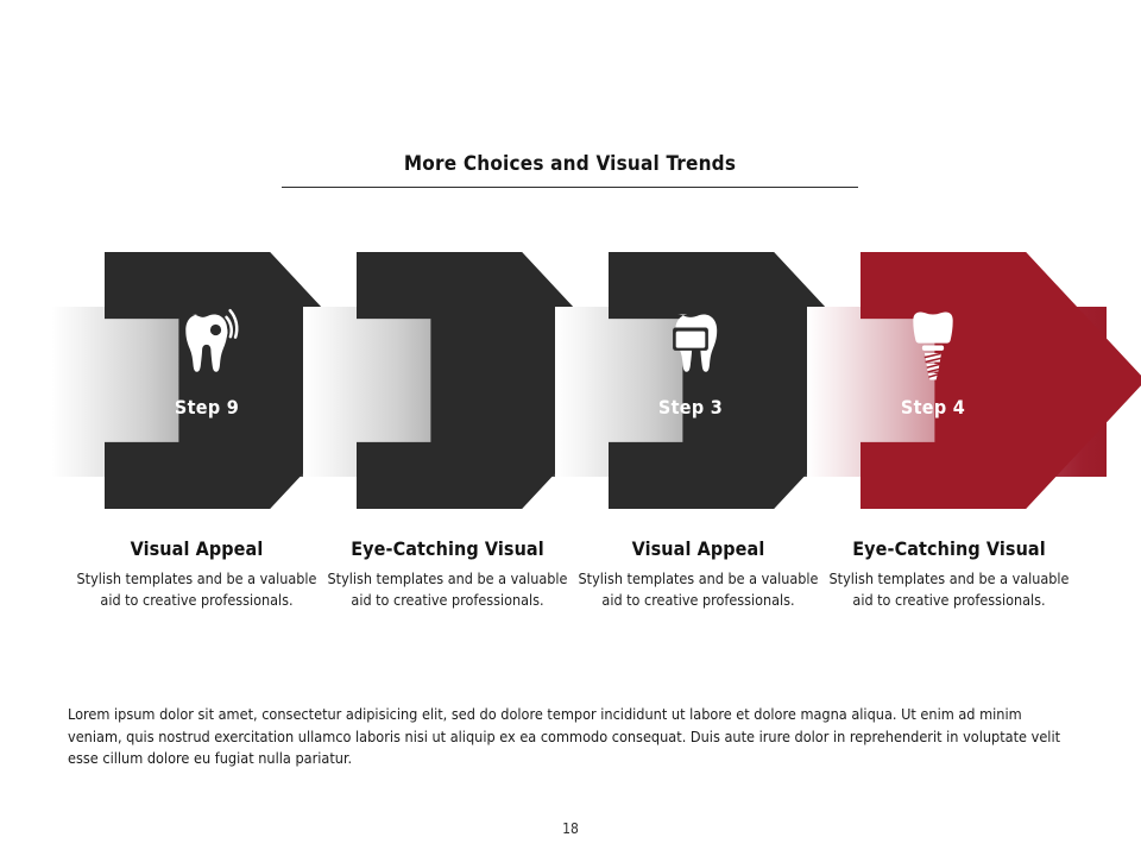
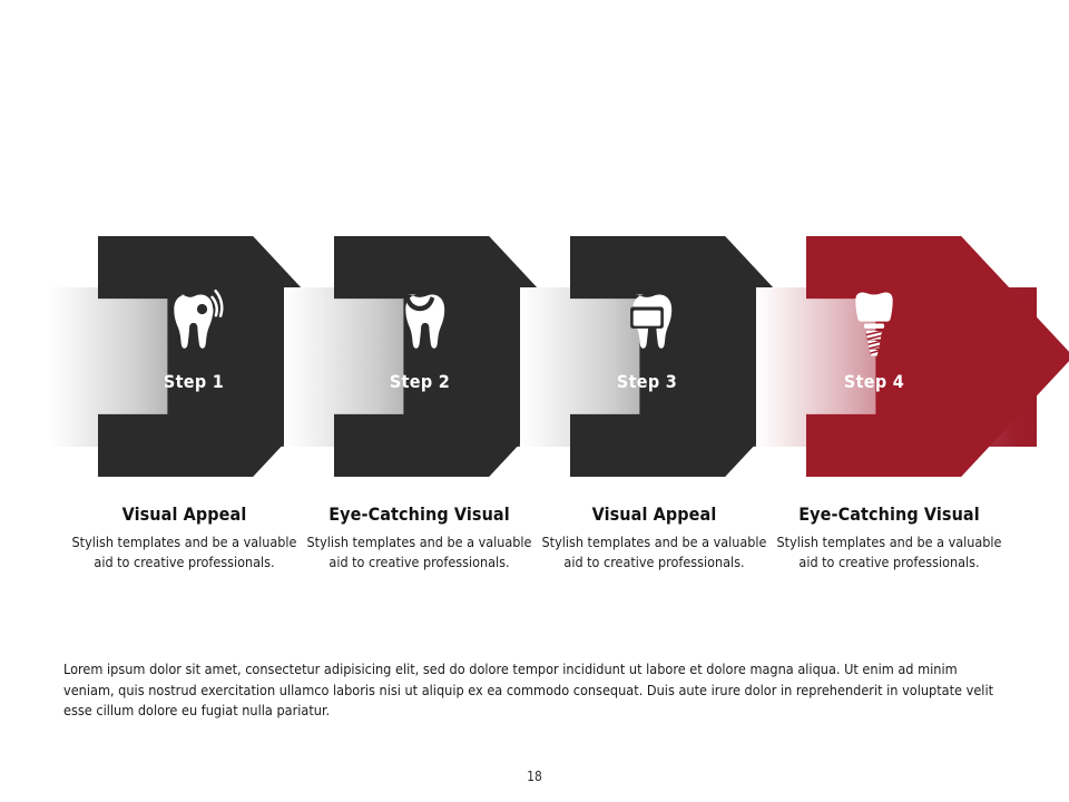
- More Choices and Visual Trends
- Step 9
+ Step 1
+ Step 2
  Step 3
  Step 4
  Visual Appeal
  Stylish templates and be a valuable aid to creative professionals.
  Eye-Catching Visual
  Stylish templates and be a valuable aid to creative professionals.
  Visual Appeal
  Stylish templates and be a valuable aid to creative professionals.
  Eye-Catching Visual
  Stylish templates and be a valuable aid to creative professionals.
  Lorem ipsum dolor sit amet, consectetur adipisicing elit, sed do dolore tempor incididunt ut labore et dolore magna aliqua. Ut enim ad minim veniam, quis nostrud exercitation ullamco laboris nisi ut aliquip ex ea commodo consequat. Duis aute irure dolor in reprehenderit in voluptate velit esse cillum dolore eu fugiat nulla pariatur.
  18
